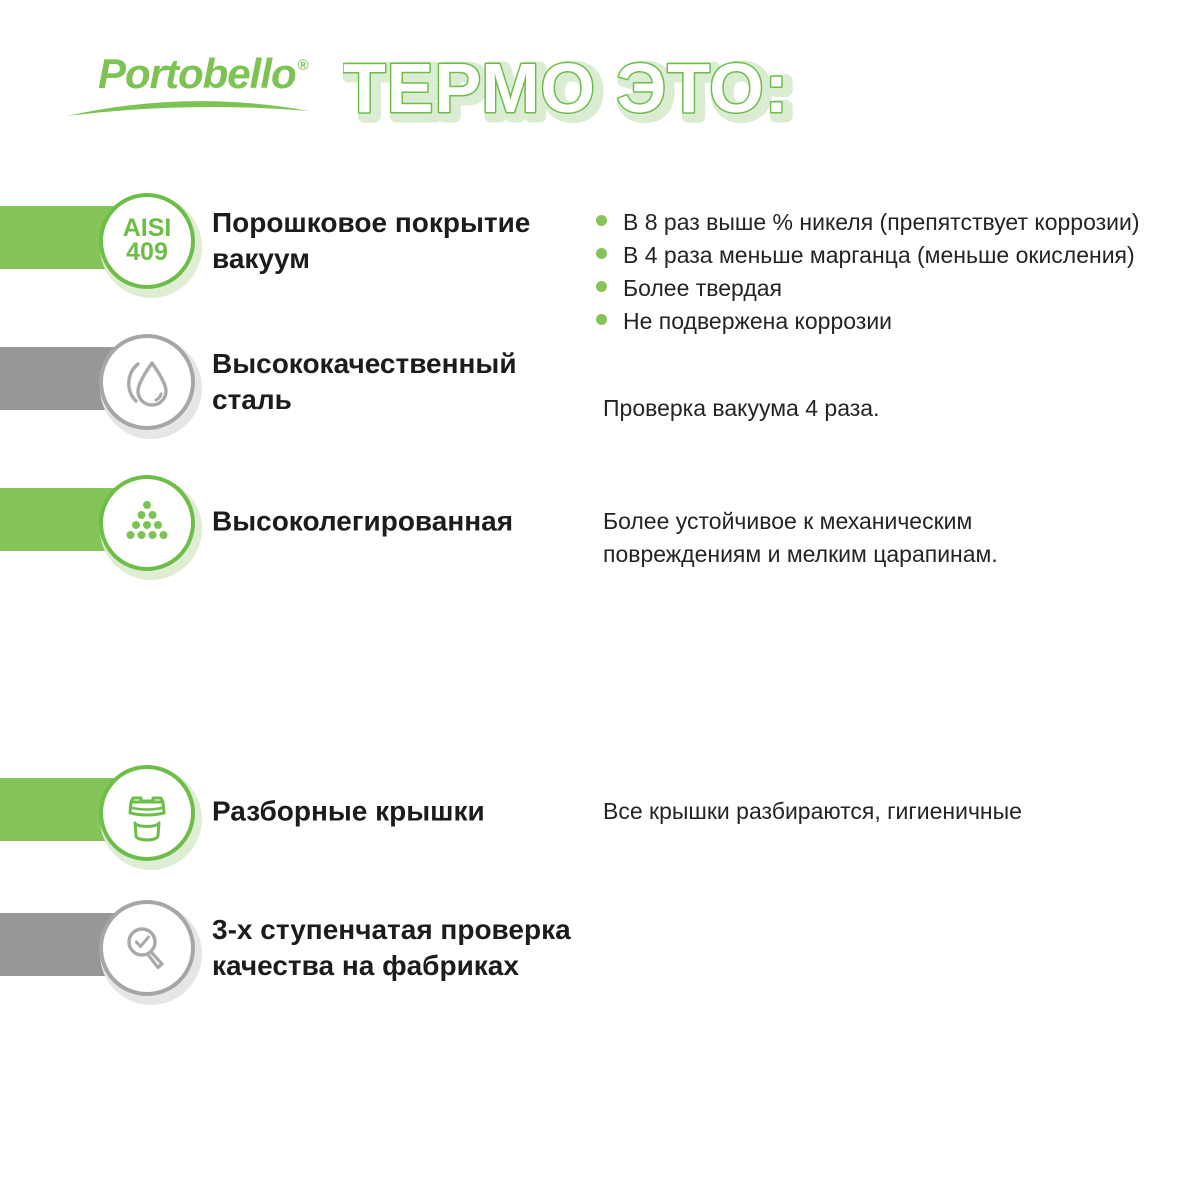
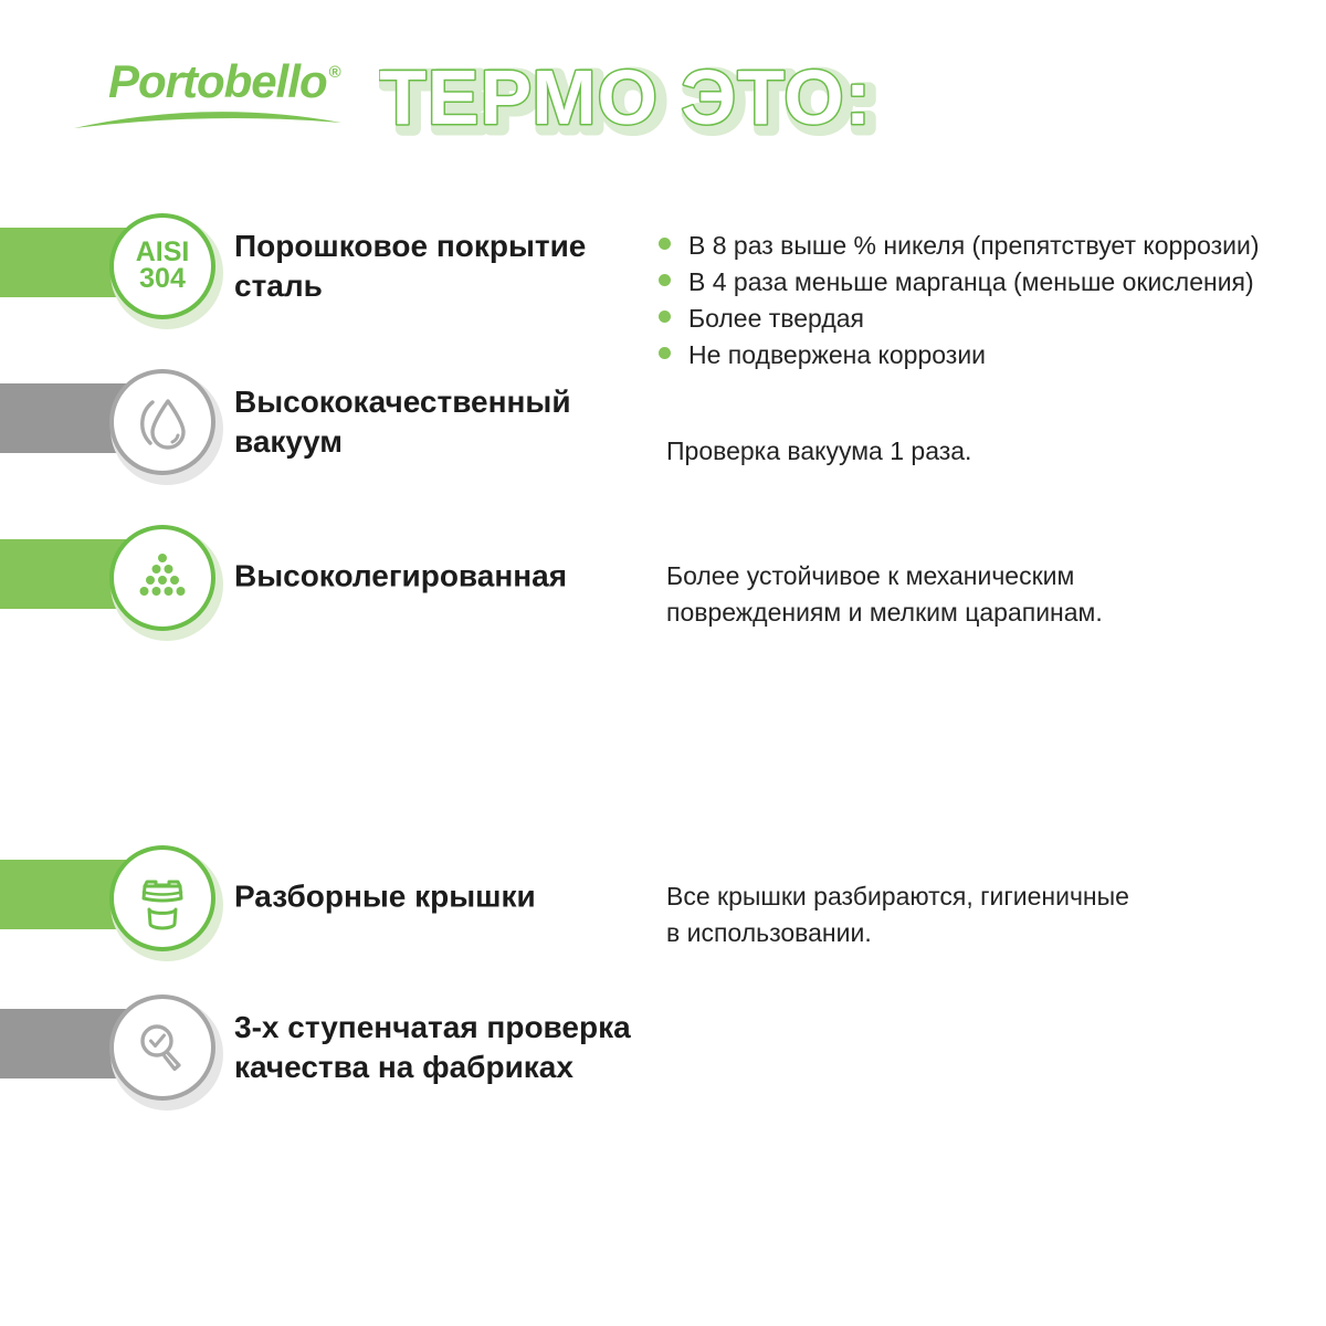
  Portobello®
  ТЕРМО ЭТО:
  AISI
- 409
+ 304
  Порошковое покрытие
- вакуум
+ сталь
  В 8 раз выше % никеля (препятствует коррозии)
  В 4 раза меньше марганца (меньше окисления)
  Более твердая
  Не подвержена коррозии
  Высококачественный
- сталь
+ вакуум
- Проверка вакуума 4 раза.
+ Проверка вакуума 1 раза.
  Высоколегированная
  Более устойчивое к механическим
  повреждениям и мелким царапинам.
  Разборные крышки
  Все крышки разбираются, гигиеничные
+ в использовании.
  3-х ступенчатая проверка
  качества на фабриках
